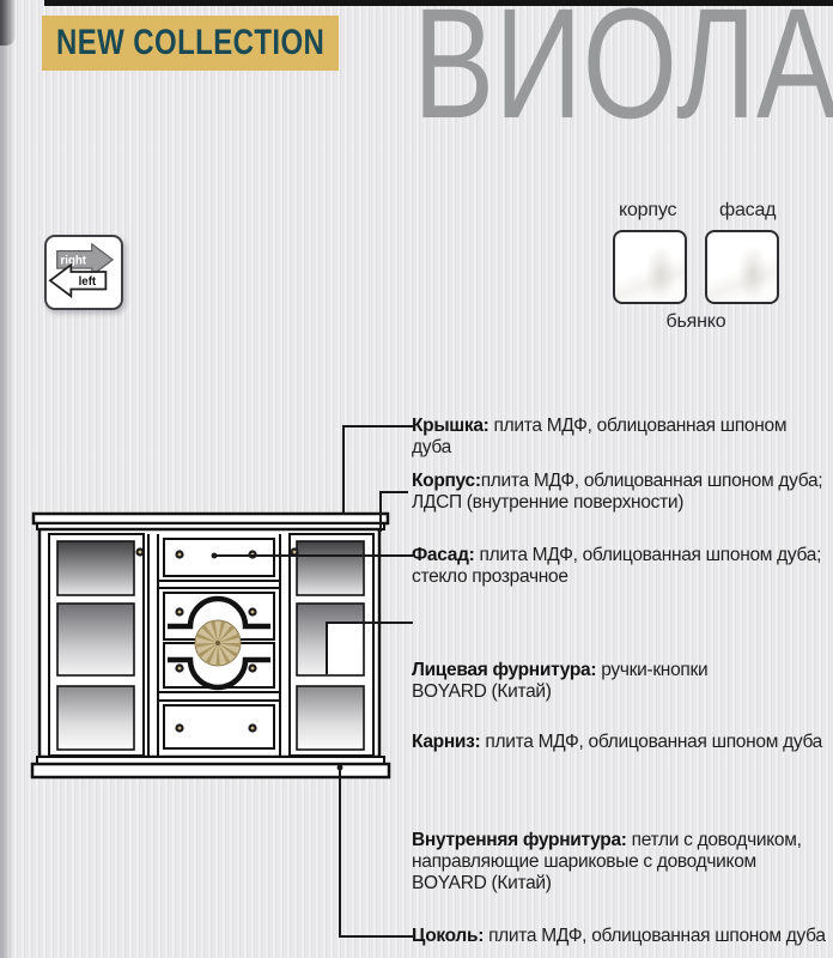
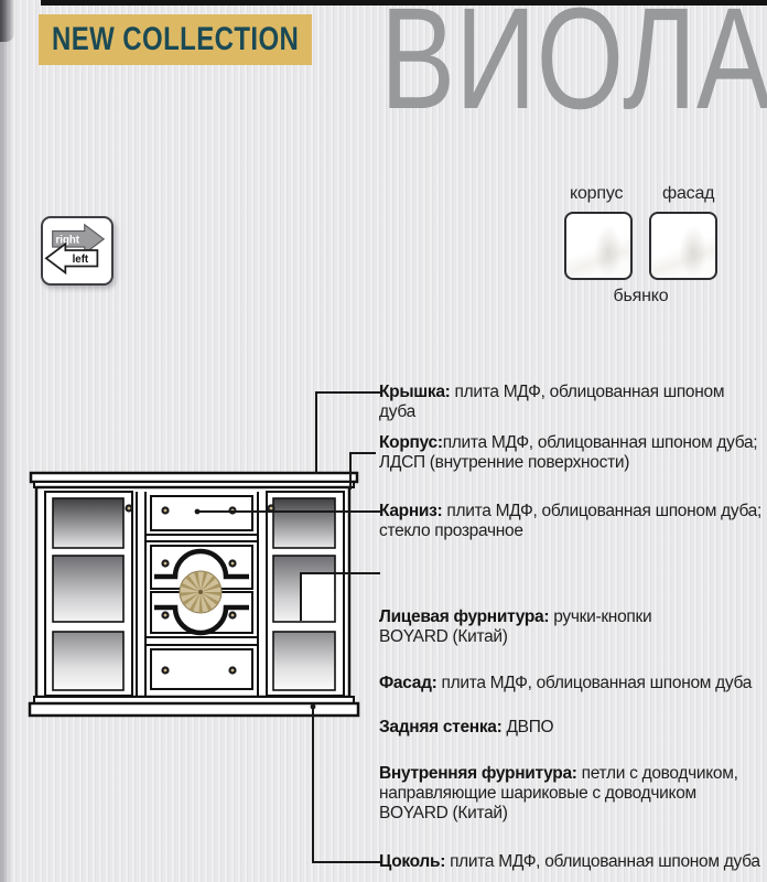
  NEW COLLECTION
  ВИОЛА
  right
  left
  корпус
  фасад
  бьянко
  Крышка: плита МДФ, облицованная шпоном дуба
  Корпус:плита МДФ, облицованная шпоном дуба;
  ЛДСП (внутренние поверхности)
- Фасад: плита МДФ, облицованная шпоном дуба;
+ Карниз: плита МДФ, облицованная шпоном дуба;
  стекло прозрачное
  Лицевая фурнитура: ручки-кнопки
  BOYARD (Китай)
- Карниз: плита МДФ, облицованная шпоном дуба
+ Фасад: плита МДФ, облицованная шпоном дуба
+ Задняя стенка: ДВПО
  Внутренняя фурнитура: петли с доводчиком,
  направляющие шариковые с доводчиком
  BOYARD (Китай)
  Цоколь: плита МДФ, облицованная шпоном дуба
